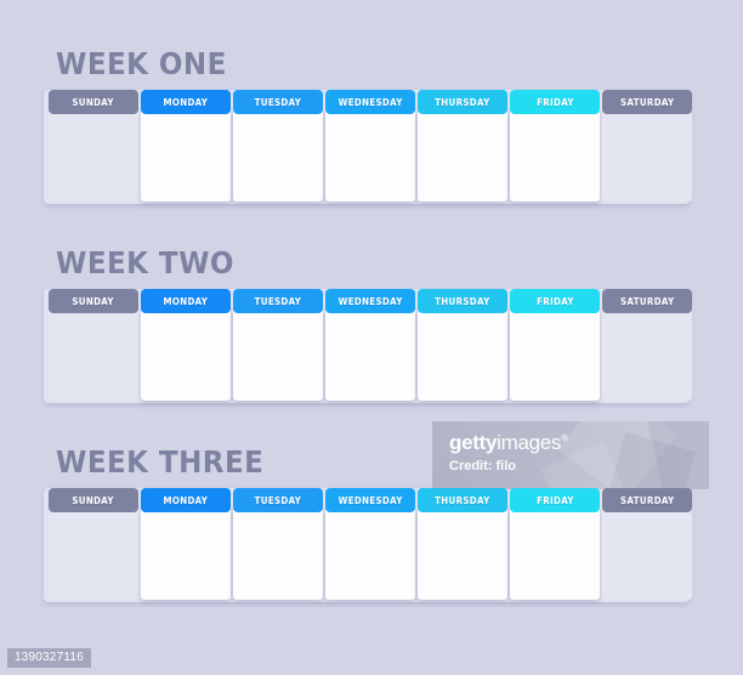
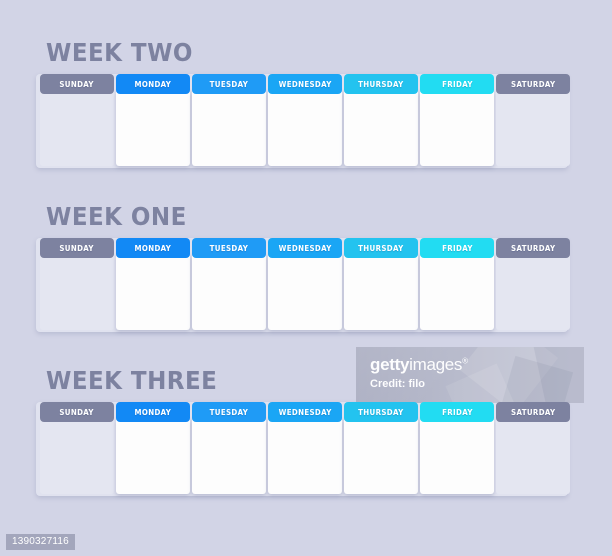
- WEEK ONE
+ WEEK TWO
  SUNDAY
  MONDAY
  TUESDAY
  WEDNESDAY
  THURSDAY
  FRIDAY
  SATURDAY
- WEEK TWO
+ WEEK ONE
  SUNDAY
  MONDAY
  TUESDAY
  WEDNESDAY
  THURSDAY
  FRIDAY
  SATURDAY
  WEEK THREE
  SUNDAY
  MONDAY
  TUESDAY
  WEDNESDAY
  THURSDAY
  FRIDAY
  SATURDAY
  gettyimages®
  Credit: filo
  1390327116
